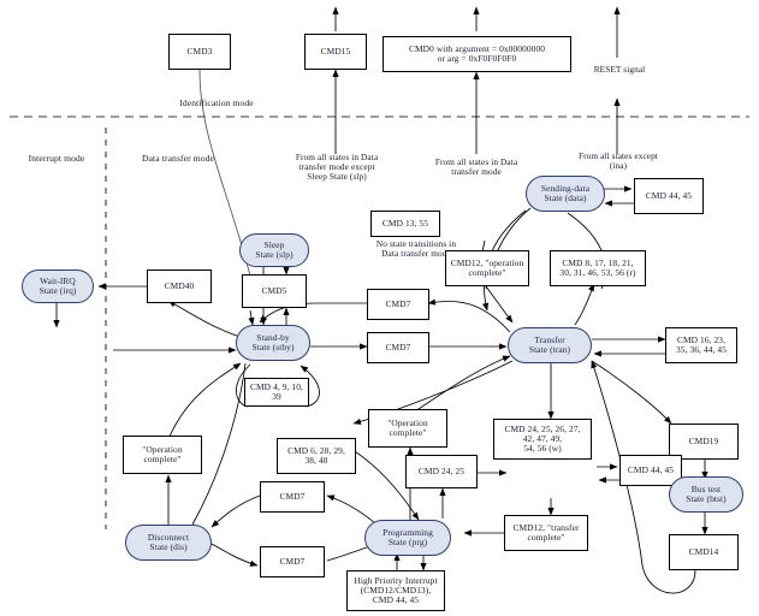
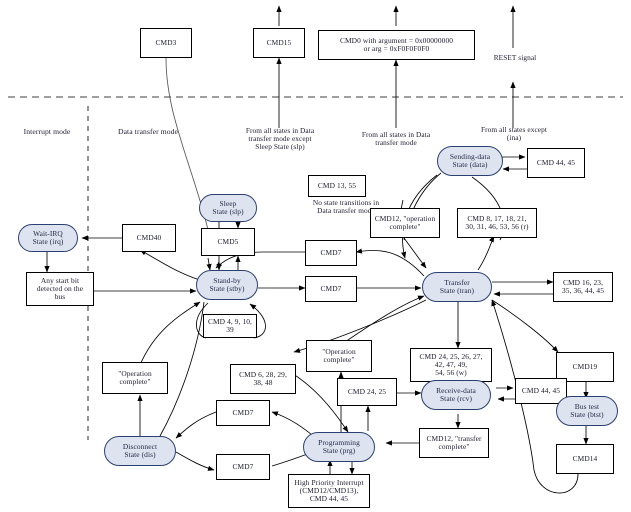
- Identification mode
  Interrupt mode
  Data transfer mode
  From all states in Data
  transfer mode except
  Sleep State (slp)
  From all states in Data
  transfer mode
  From all states except
  (ina)
  RESET signal
  No state transitions in
  Data transfer mo
  CMD3
  CMD15
  CMD0 with argument = 0x00000000
  or arg = 0xF0F0F0F0
  CMD 44, 45
  CMD 13, 55
  CMD12, "operation
  complete"
  CMD 8, 17, 18, 21,
  30, 31, 46, 53, 56 (r)
  CMD40
  CMD5
+ Any start bit
+ detected on the
+ bus
  CMD7
  CMD7
  CMD 4, 9, 10,
  39
  CMD 16, 23,
  35, 36, 44, 45
  CMD 24, 25, 26, 27,
  42, 47, 49,
  54, 56 (w)
  CMD19
  "Operation
  complete"
  CMD 6, 28, 29,
  38, 48
  "Operation
  complete"
  CMD 24, 25
  CMD 44, 45
  CMD14
  CMD7
  CMD7
  CMD12, "transfer
  complete"
  High Priority Interrupt
  (CMD12/CMD13),
  CMD 44, 45
  Sleep
  State (slp)
  Wait-IRQ
  State (irq)
  Stand-by
  State (stby)
  Sending-data
  State (data)
  Transfer
  State (tran)
+ Receive-data
+ State (rcv)
  Disconnect
  State (dis)
  Programming
  State (prg)
  Bus test
  State (btst)
